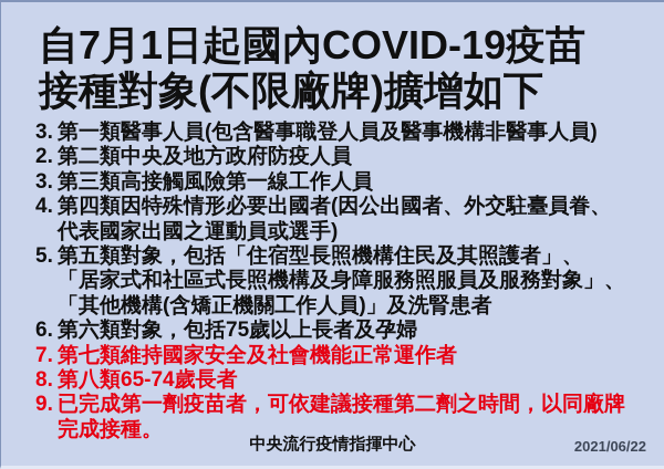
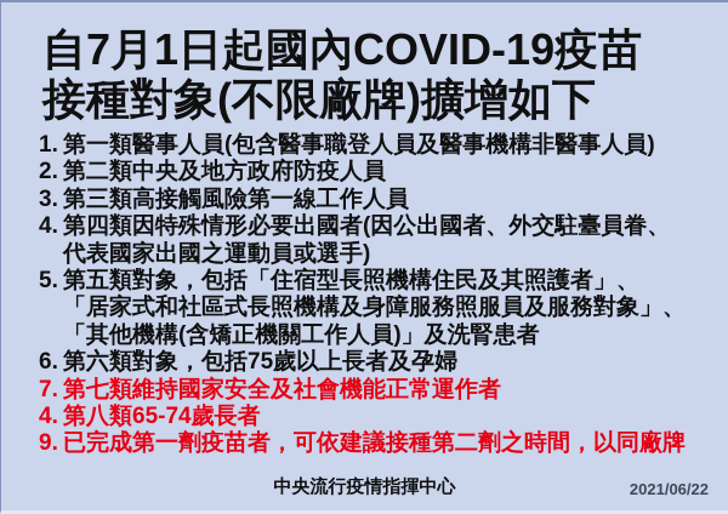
  自7月1日起國內COVID-19疫苗
  接種對象(不限廠牌)擴增如下
- 3. 第一類醫事人員(包含醫事職登人員及醫事機構非醫事人員)
+ 1. 第一類醫事人員(包含醫事職登人員及醫事機構非醫事人員)
  2. 第二類中央及地方政府防疫人員
  3. 第三類高接觸風險第一線工作人員
  4. 第四類因特殊情形必要出國者(因公出國者、外交駐臺員眷、
  代表國家出國之運動員或選手)
  5. 第五類對象，包括「住宿型長照機構住民及其照護者」、
  「居家式和社區式長照機構及身障服務照服員及服務對象」、
  「其他機構(含矯正機關工作人員)」及洗腎患者
  6. 第六類對象，包括75歲以上長者及孕婦
  7. 第七類維持國家安全及社會機能正常運作者
- 8. 第八類65-74歲長者
+ 4. 第八類65-74歲長者
  9. 已完成第一劑疫苗者，可依建議接種第二劑之時間，以同廠牌
- 完成接種。
  中央流行疫情指揮中心
  2021/06/22
